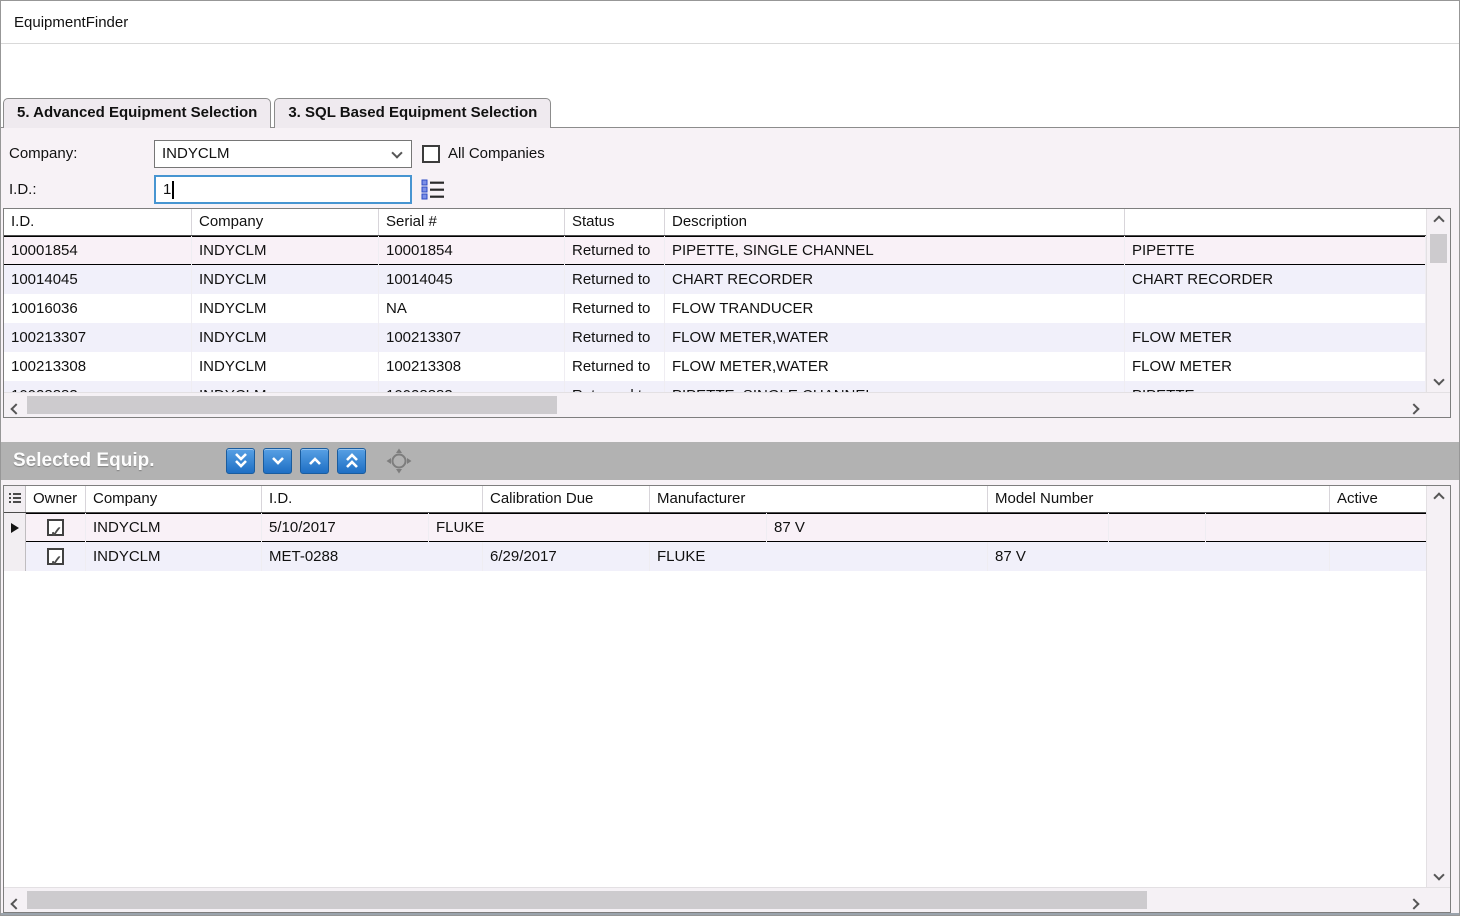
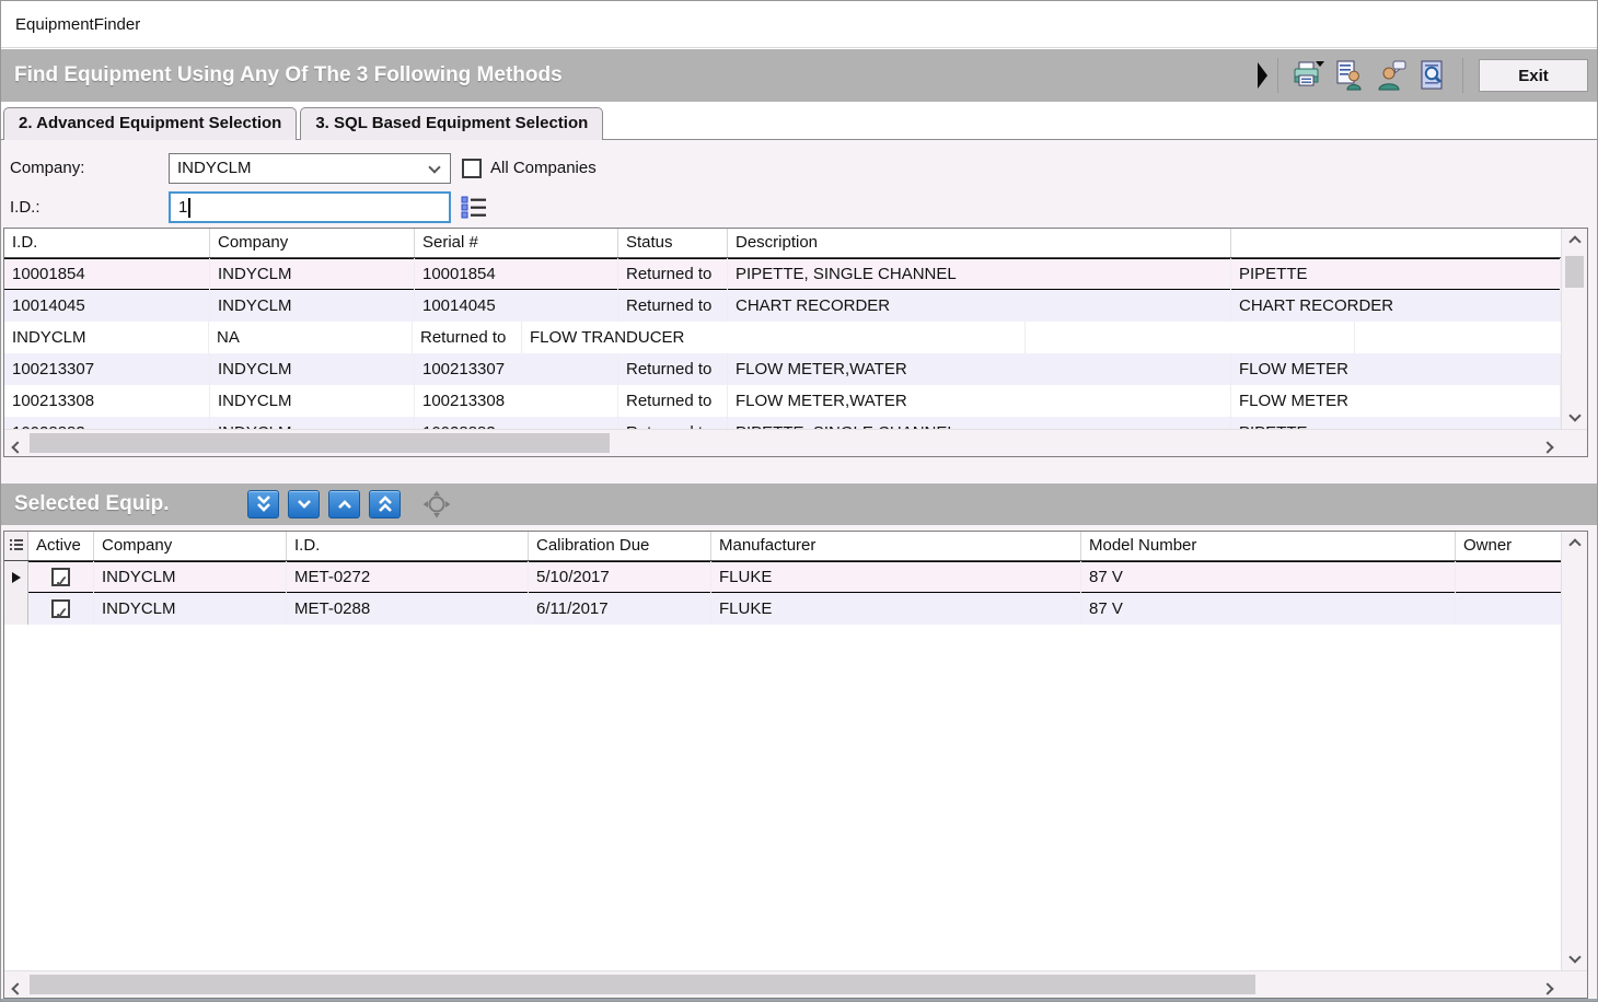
  EquipmentFinder
+ Find Equipment Using Any Of The 3 Following Methods
+ Exit
- 5. Advanced Equipment Selection
+ 2. Advanced Equipment Selection
  3. SQL Based Equipment Selection
  Company:
  INDYCLM
  All Companies
  I.D.:
  1
  I.D.
  Company
  Serial #
  Status
  Description
  10001854
  INDYCLM
  10001854
  Returned to
  PIPETTE, SINGLE CHANNEL
  PIPETTE
  10014045
  INDYCLM
  10014045
  Returned to
  CHART RECORDER
  CHART RECORDER
- 10016036
  INDYCLM
  NA
  Returned to
  FLOW TRANDUCER
  100213307
  INDYCLM
  100213307
  Returned to
  FLOW METER,WATER
  FLOW METER
  100213308
  INDYCLM
  100213308
  Returned to
  FLOW METER,WATER
  FLOW METER
  Selected Equip.
- Owner
+ Active
  Company
  I.D.
  Calibration Due
  Manufacturer
  Model Number
- Active
+ Owner
  INDYCLM
+ MET-0272
  5/10/2017
  FLUKE
  87 V
  INDYCLM
  MET-0288
- 6/29/2017
+ 6/11/2017
  FLUKE
  87 V
